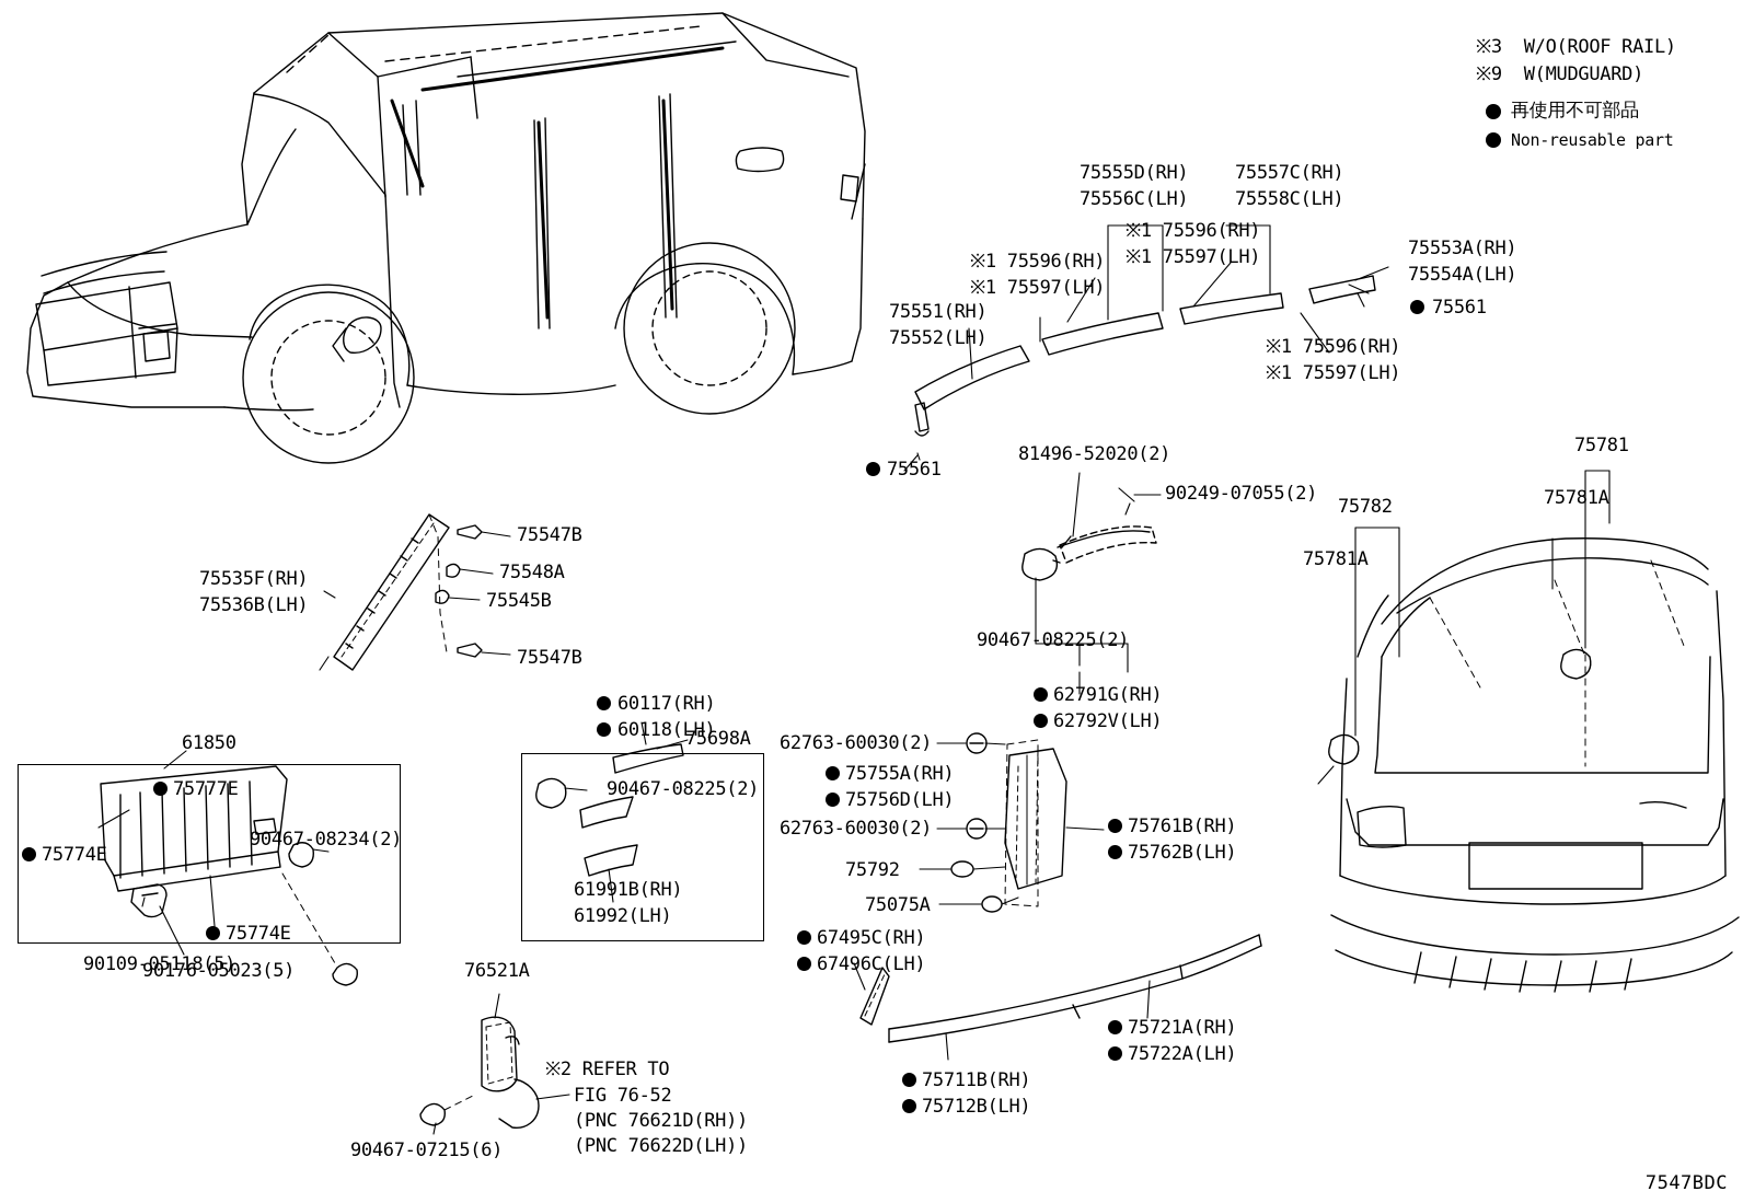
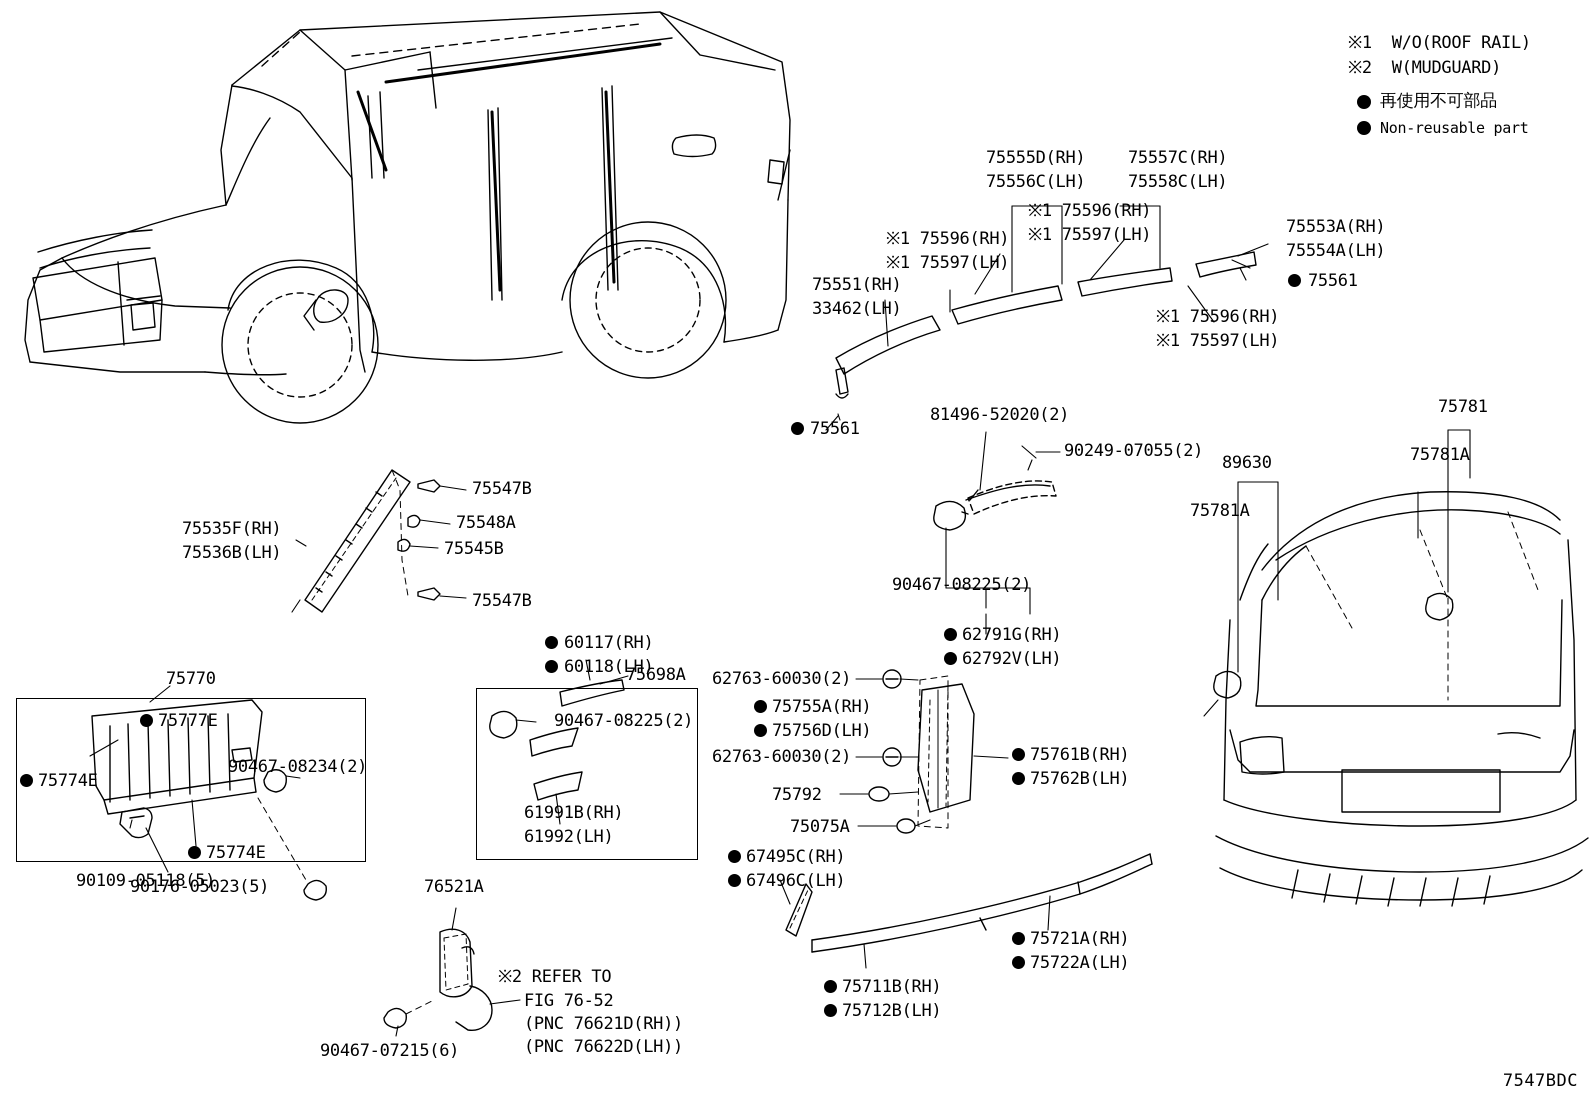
- ※3 W/O(ROOF RAIL)
+ ※1 W/O(ROOF RAIL)
- ※9 W(MUDGUARD)
+ ※2 W(MUDGUARD)
  再使用不可部品
  Non-reusable part
  75555D(RH)
  75556C(LH)
  75557C(RH)
  75558C(LH)
  ※1 75596(RH)
  ※1 75597(LH)
  ※1 75596(RH)
  ※1 75597(LH)
  ※1 75596(RH)
  ※1 75597(LH)
  75553A(RH)
  75554A(LH)
  75561
  75551(RH)
- 75552(LH)
+ 33462(LH)
  75561
  81496-52020(2)
  90249-07055(2)
  90467-08225(2)
  62791G(RH)
  62792V(LH)
  75535F(RH)
  75536B(LH)
  75547B
  75548A
  75545B
  75547B
- 61850
+ 75770
  75777E
  90467-08234(2)
  75774E
  75774E
  90109-05118(5)
  90176-05023(5)
  60117(RH)
  60118(LH)
  75698A
  90467-08225(2)
  61991B(RH)
  61992(LH)
  76521A
  ※2 REFER TO
  FIG 76-52
  (PNC 76621D(RH))
  (PNC 76622D(LH))
  90467-07215(6)
  62763-60030(2)
  75755A(RH)
  75756D(LH)
  62763-60030(2)
  75792
  75075A
  75761B(RH)
  75762B(LH)
  67495C(RH)
  67496C(LH)
  75711B(RH)
  75712B(LH)
  75721A(RH)
  75722A(LH)
  75781
  75781A
- 75782
+ 89630
  75781A
  7547BDC
